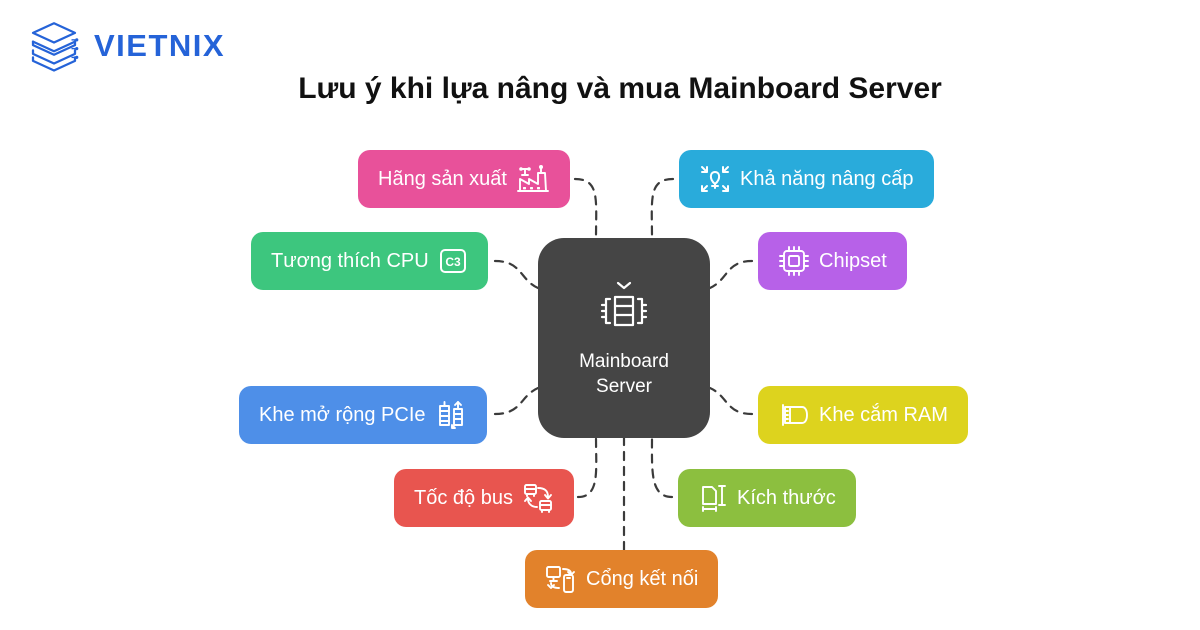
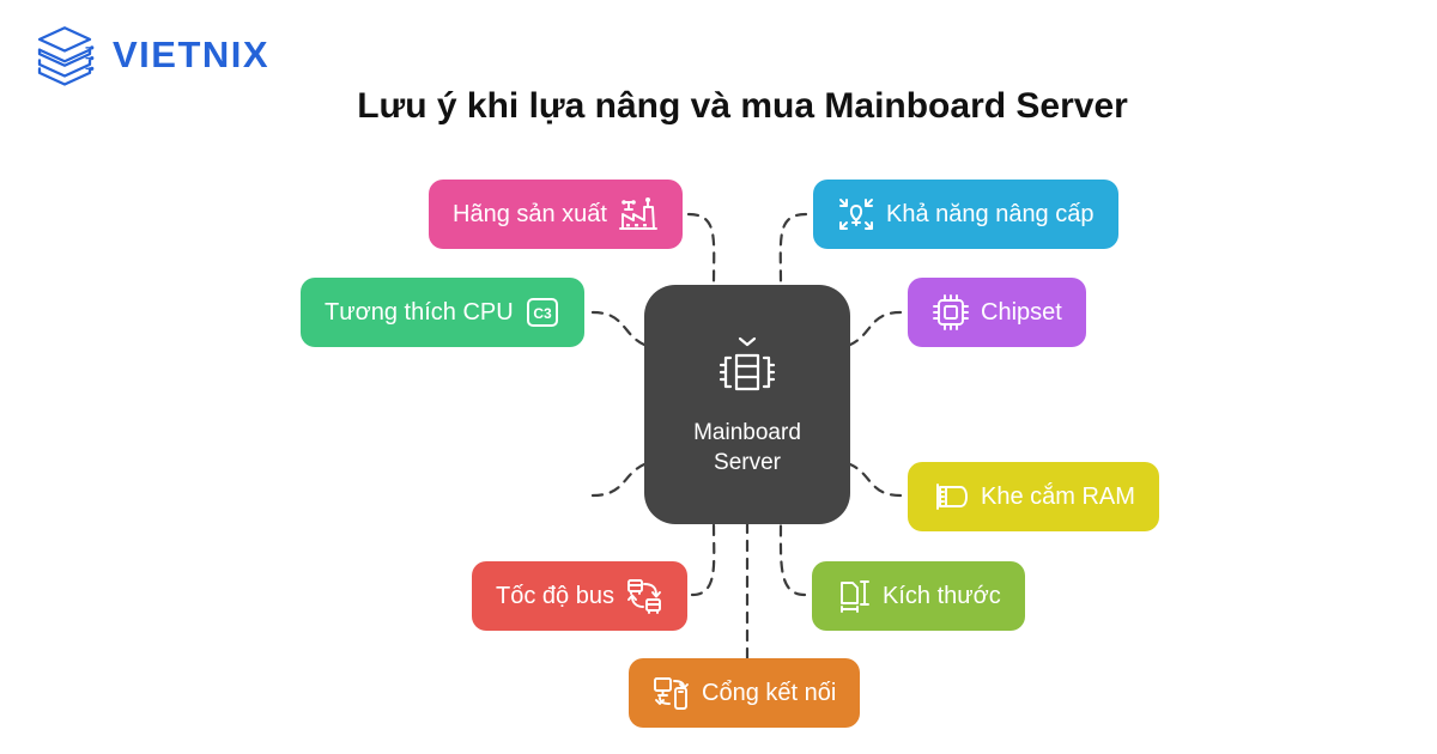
  VIETNIX
  Lưu ý khi lựa nâng và mua Mainboard Server
  Mainboard
  Server
  Hãng sản xuất
  Khả năng nâng cấp
  Tương thích CPU
  C3
  Chipset
- Khe mở rộng PCIe
  Khe cắm RAM
  Tốc độ bus
  Kích thước
  Cổng kết nối
